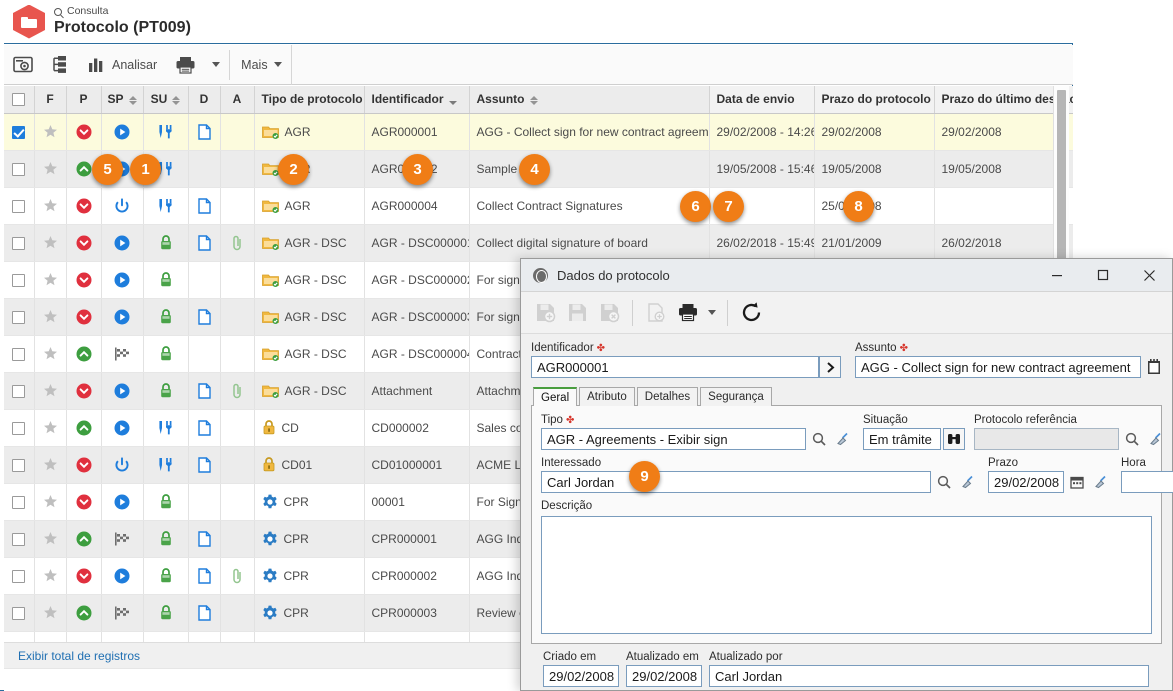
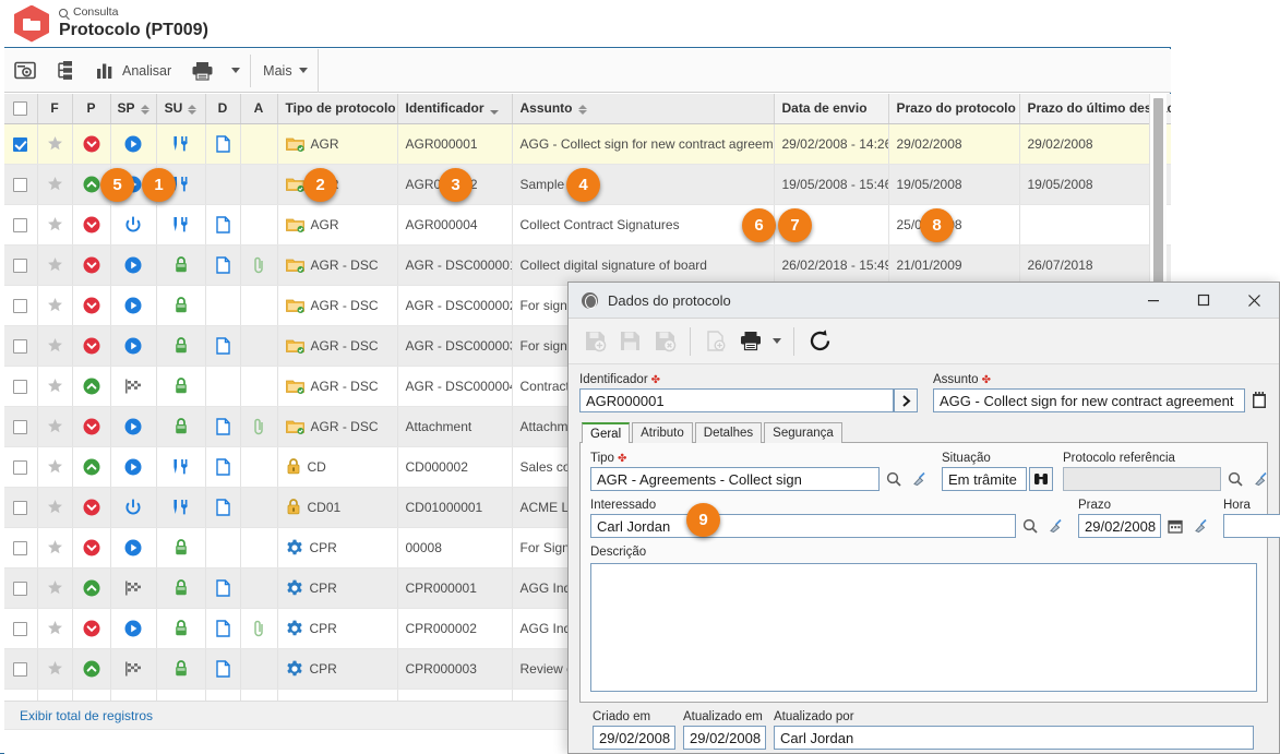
  Consulta
  Protocolo (PT009)
  Analisar
  Mais
  	F	P	SP	SU	D	A	Tipo de protocolo	Identificador	Assunto	Data de envio	Prazo do protocolo	Prazo do último dec
  							AGR	AGR000001	AGG - Collect sign for new contract agreem	29/02/2008 - 14:2	29/02/2008	29/02/2008
  								AGR02	Sample	19/05/2008 - 15:4	19/05/2008	19/05/2008
  							AGR	AGR000004	Collect Contract Signatures		25/08
- 							AGR - DSC	AGR - DSC00000	Collect digital signature of board	26/02/2018 - 15:4	21/01/2009	26/02/2018
+ 							AGR - DSC	AGR - DSC00000	Collect digital signature of board	26/02/2018 - 15:4	21/01/2009	26/07/2018
  							AGR - DSC	AGR - DSC00000	For sign
  							AGR - DSC	AGR - DSC00000	For sign
  							AGR - DSC	AGR - DSC00000	Contrac
  							AGR - DSC	Attachment	Attachm
  							CD01	CD01000001	ACME L
- 							CPR	00001	For Sign
+ 							CPR	00008	For Sign
  							CPR	CPR000003	Review
  Exibir total de registros
  Dados do protocolo
  Identificador
  ✤
  AGR000001
  Assunto
  ✤
  AGG - Collect sign for new contract agreement
  Geral
  Atributo
  Detalhes
  Segurança
  Tipo
  ✤
- AGR - Agreements - Exibir sign
+ AGR - Agreements - Collect sign
  Situação
  Em trâmite
  Protocolo referência
  Interessado
  Carl Jordan
  Prazo
  29/02/2008
  Hora
  Descrição
  Criado em
  29/02/2008
  Atualizado em
  29/02/2008
  Atualizado por
  Carl Jordan
  5
  1
  2
  3
  4
  6
  7
  8
  9
